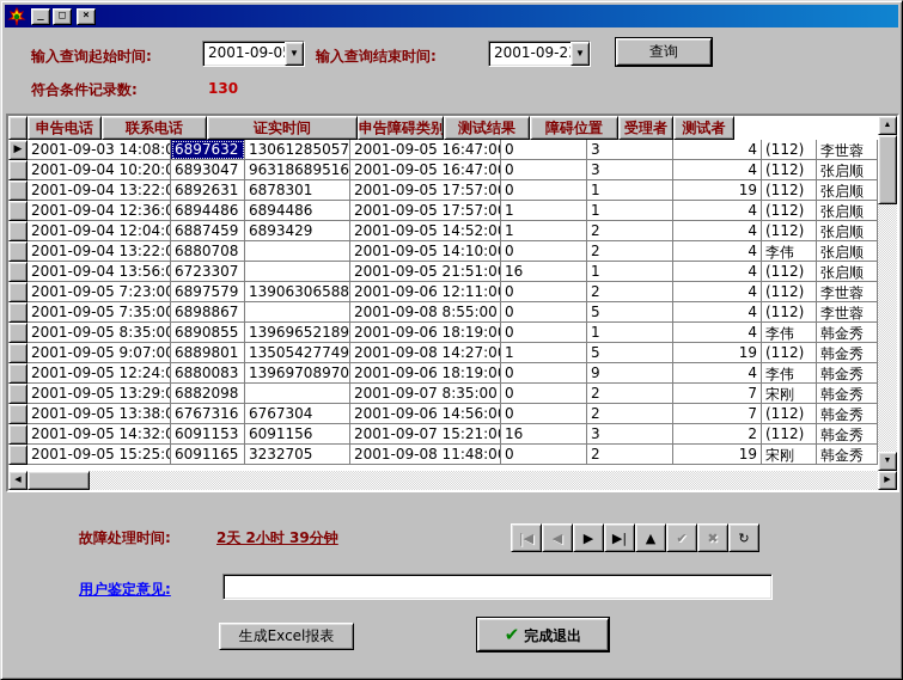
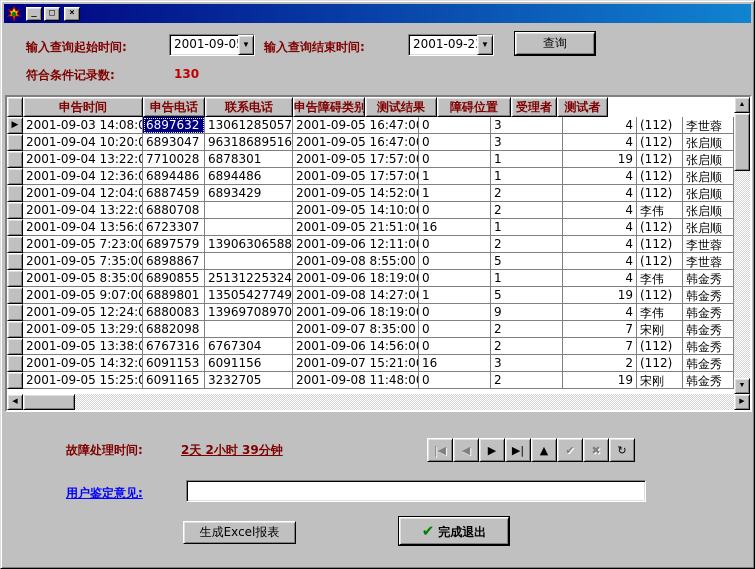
  _
  □
  ×
  输入查询起始时间:
  2001-09-0
  ▼
  输入查询结束时间:
  2001-09-2
  ▼
  查询
  符合条件记录数:
  130
+ 申告时间
  申告电话
  联系电话
- 证实时间
  申告障碍类别
  测试结果
  障碍位置
  受理者
  测试者
  ▶
  2001-09-03 14:08:0
  6897632
  13061285057
  2001-09-05 16:47:0
  0
  3
  4
  (112)
  李世蓉
  2001-09-04 10:20:0
  6893047
  96318689516
  2001-09-05 16:47:0
  0
  3
  4
  (112)
  张启顺
  2001-09-04 13:22:0
- 6892631
+ 7710028
  6878301
  2001-09-05 17:57:0
  0
  1
  19
  (112)
  张启顺
  2001-09-04 12:36:0
  6894486
  6894486
  2001-09-05 17:57:0
  1
  1
  4
  (112)
  张启顺
  2001-09-04 12:04:0
  6887459
  6893429
  2001-09-05 14:52:0
  1
  2
  4
  (112)
  张启顺
  2001-09-04 13:22:0
  6880708
  2001-09-05 14:10:0
  0
  2
  4
  李伟
  张启顺
  2001-09-04 13:56:0
  6723307
  2001-09-05 21:51:0
  16
  1
  4
  (112)
  张启顺
  2001-09-05 7:23:00
  6897579
  13906306588
  2001-09-06 12:11:0
  0
  2
  4
  (112)
  李世蓉
  2001-09-05 7:35:00
  6898867
  2001-09-08 8:55:00
  0
  5
  4
  (112)
  李世蓉
  2001-09-05 8:35:00
  6890855
- 13969652189
+ 25131225324
  2001-09-06 18:19:0
  0
  1
  4
  李伟
  韩金秀
  2001-09-05 9:07:00
  6889801
  13505427749
  2001-09-08 14:27:0
  1
  5
  19
  (112)
  韩金秀
  2001-09-05 12:24:0
  6880083
  13969708970
  2001-09-06 18:19:0
  0
  9
  4
  李伟
  韩金秀
  2001-09-05 13:29:0
  6882098
  2001-09-07 8:35:00
  0
  2
  7
  宋刚
  韩金秀
  2001-09-05 13:38:0
  6767316
  6767304
  2001-09-06 14:56:0
  0
  2
  7
  (112)
  韩金秀
  2001-09-05 14:32:0
  6091153
  6091156
  2001-09-07 15:21:0
  16
  3
  2
  (112)
  韩金秀
  2001-09-05 15:25:0
  6091165
  3232705
  2001-09-08 11:48:0
  0
  2
  19
  宋刚
  韩金秀
  故障处理时间:
  2天 2小时 39分钟
  |◀
  ◀
  ▶
  ▶|
  ▲
  ✔
  ✖
  ↻
  用户鉴定意见:
  生成Excel报表
  ✔ 完成退出
